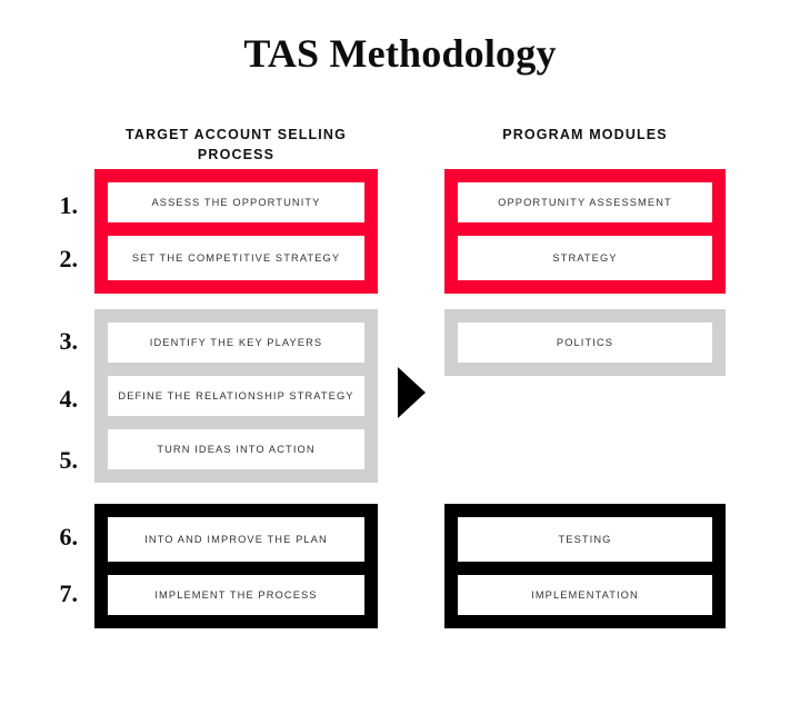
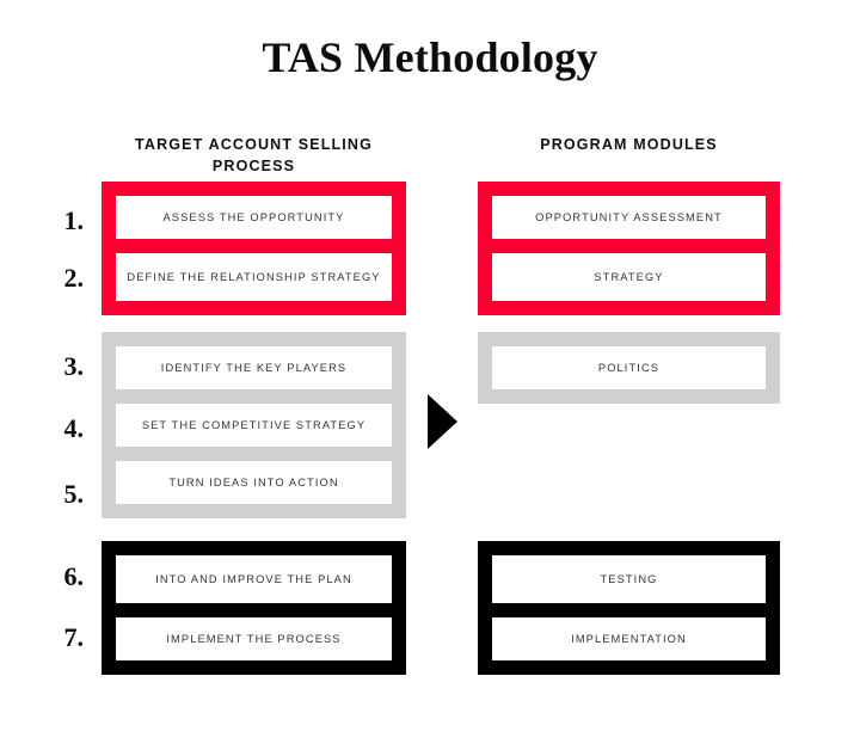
  TAS Methodology
  TARGET ACCOUNT SELLING PROCESS
  PROGRAM MODULES
  1.
  2.
  3.
  4.
  5.
  6.
  7.
  ASSESS THE OPPORTUNITY
- SET THE COMPETITIVE STRATEGY
+ DEFINE THE RELATIONSHIP STRATEGY
  OPPORTUNITY ASSESSMENT
  STRATEGY
  IDENTIFY THE KEY PLAYERS
- DEFINE THE RELATIONSHIP STRATEGY
+ SET THE COMPETITIVE STRATEGY
  TURN IDEAS INTO ACTION
  POLITICS
  INTO AND IMPROVE THE PLAN
  IMPLEMENT THE PROCESS
  TESTING
  IMPLEMENTATION
